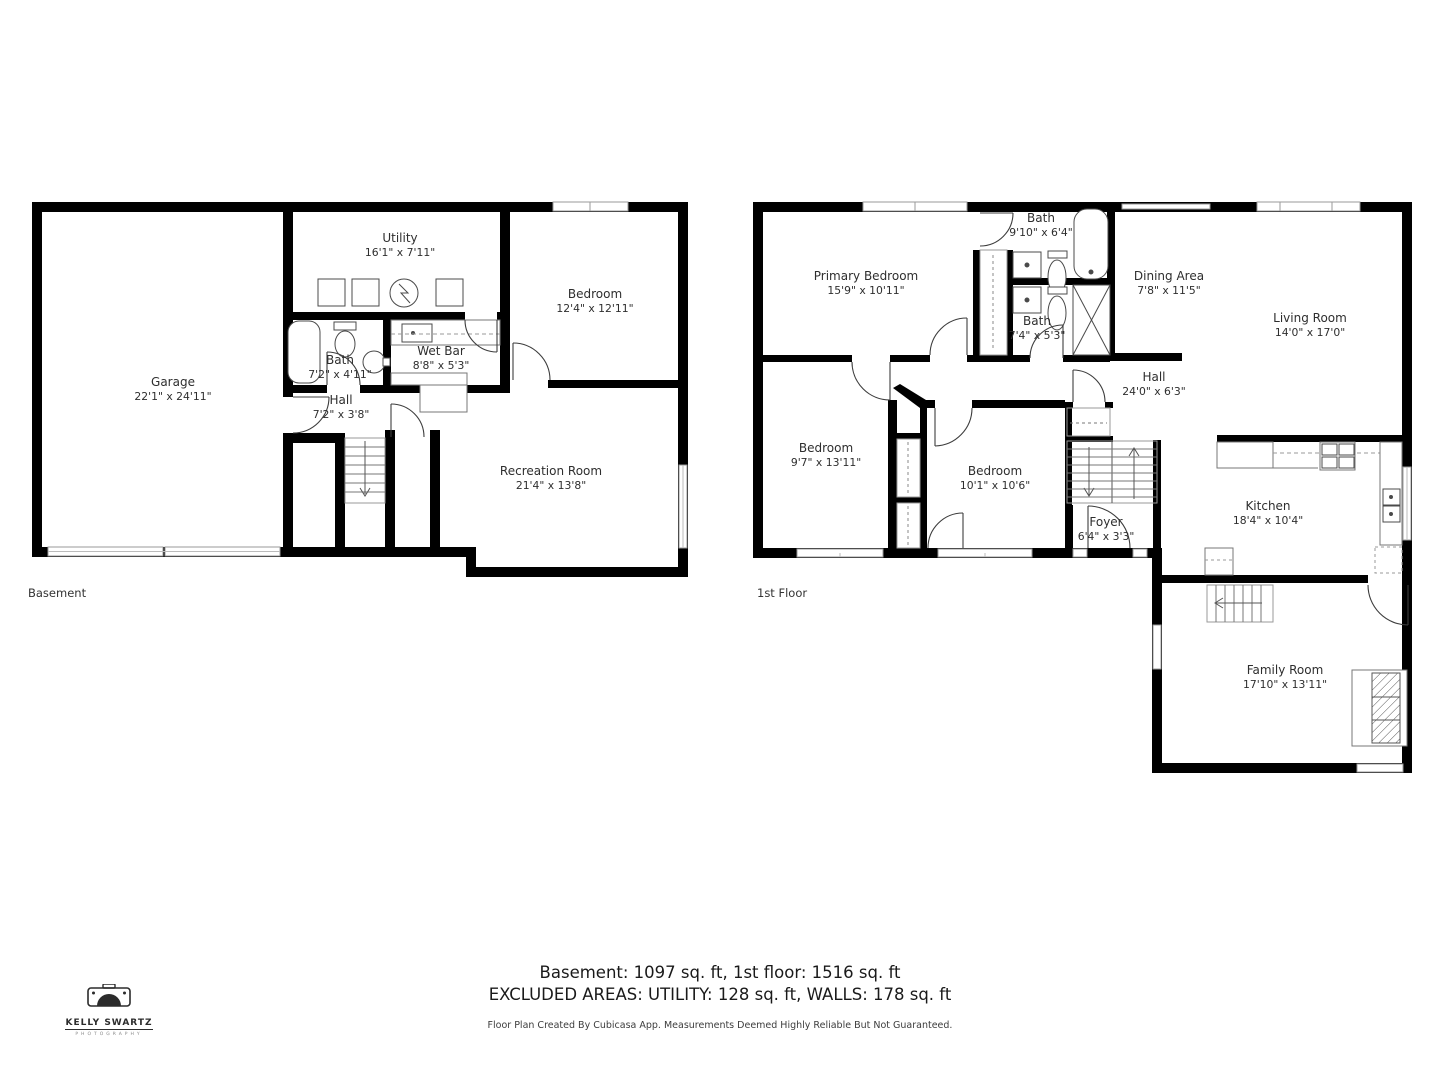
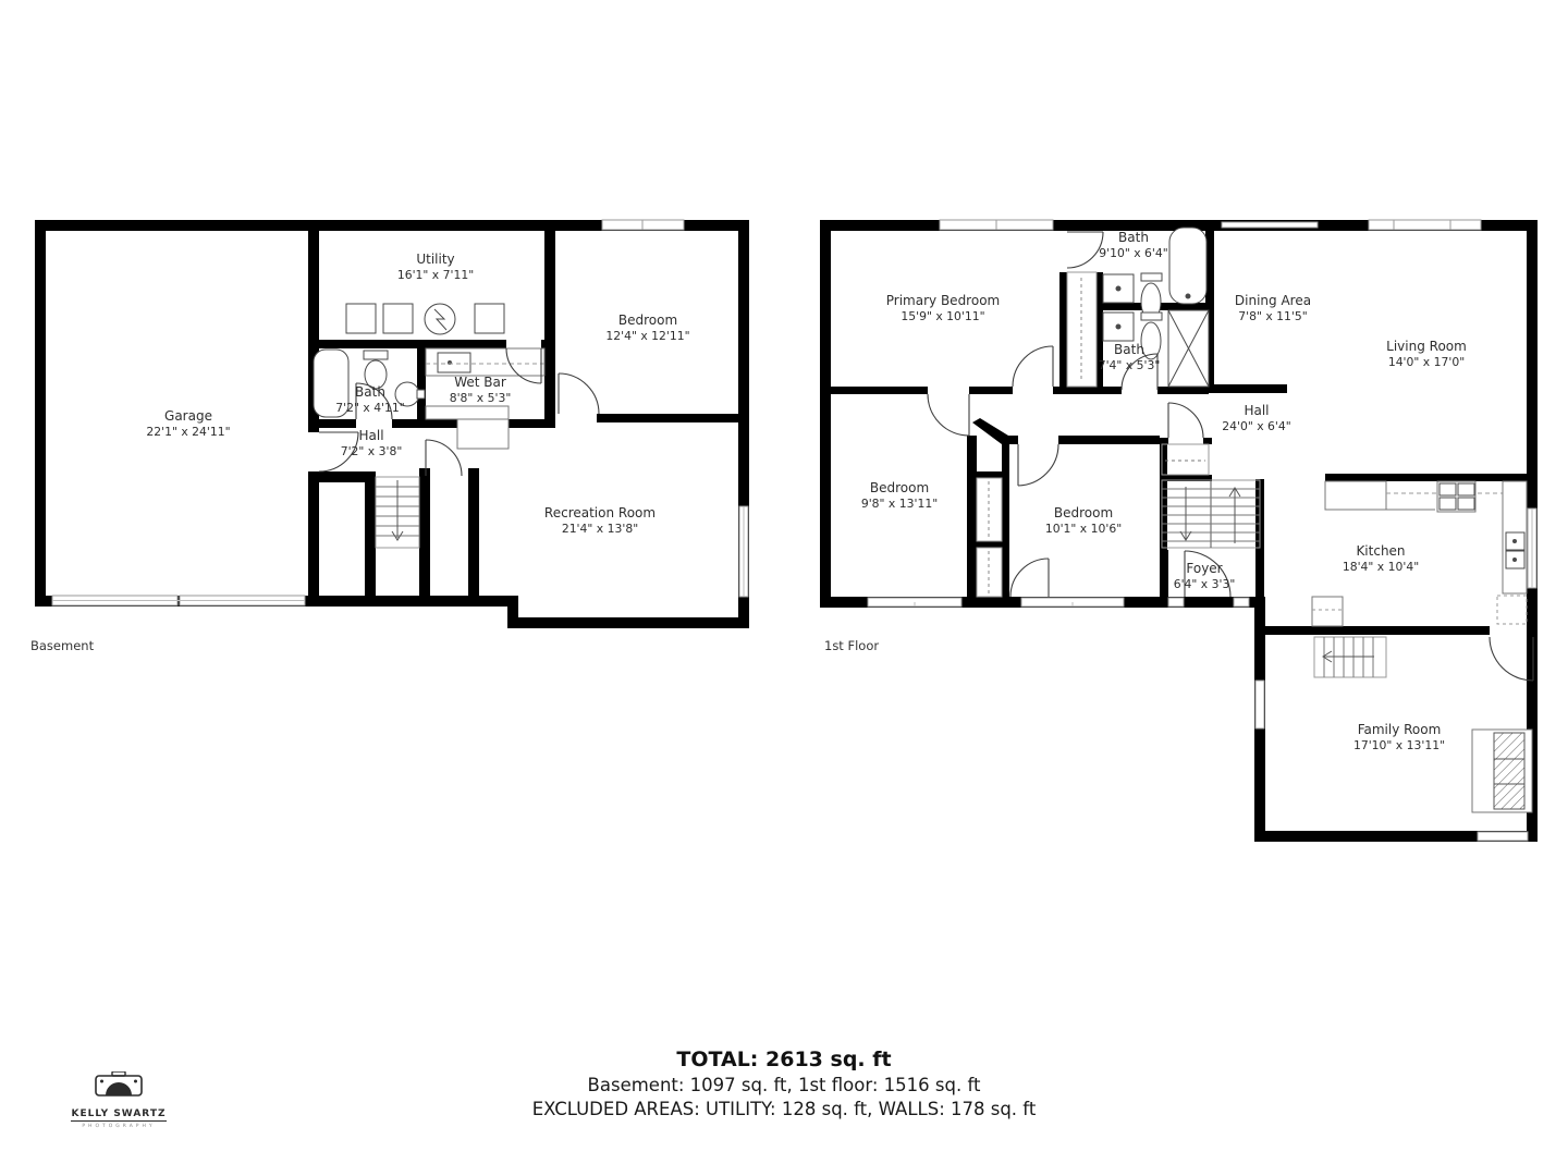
  Garage
  22'1" x 24'11"
  Utility
  16'1" x 7'11"
  Bedroom
  12'4" x 12'11"
  Bath
  7'2" x 4'11"
  Wet Bar
  8'8" x 5'3"
  Hall
  7'2" x 3'8"
  Recreation Room
  21'4" x 13'8"
  Primary Bedroom
  15'9" x 10'11"
  Bath
  9'10" x 6'4"
  Dining Area
  7'8" x 11'5"
  Living Room
  14'0" x 17'0"
  Bath
  7'4" x 5'3"
  Hall
- 24'0" x 6'3"
+ 24'0" x 6'4"
  Bedroom
- 9'7" x 13'11"
+ 9'8" x 13'11"
  Bedroom
  10'1" x 10'6"
  Foyer
  6'4" x 3'3"
  Kitchen
  18'4" x 10'4"
  Family Room
  17'10" x 13'11"
  Basement
  1st Floor
+ TOTAL: 2613 sq. ft
  Basement: 1097 sq. ft, 1st floor: 1516 sq. ft
  EXCLUDED AREAS: UTILITY: 128 sq. ft, WALLS: 178 sq. ft
- Floor Plan Created By Cubicasa App. Measurements Deemed Highly Reliable But Not Guaranteed.
  KELLY SWARTZ
